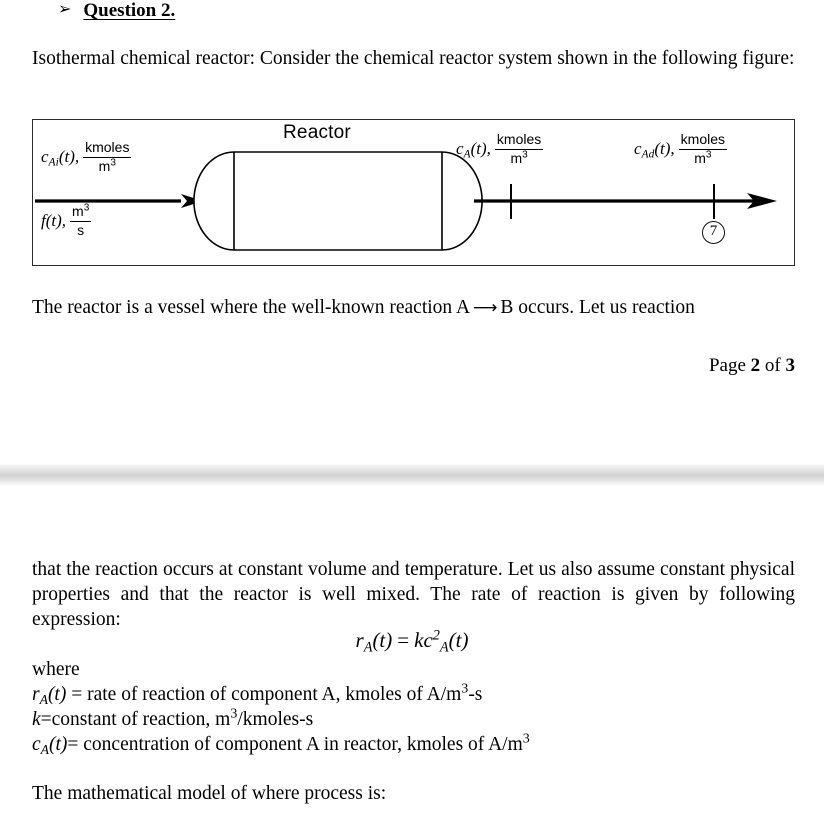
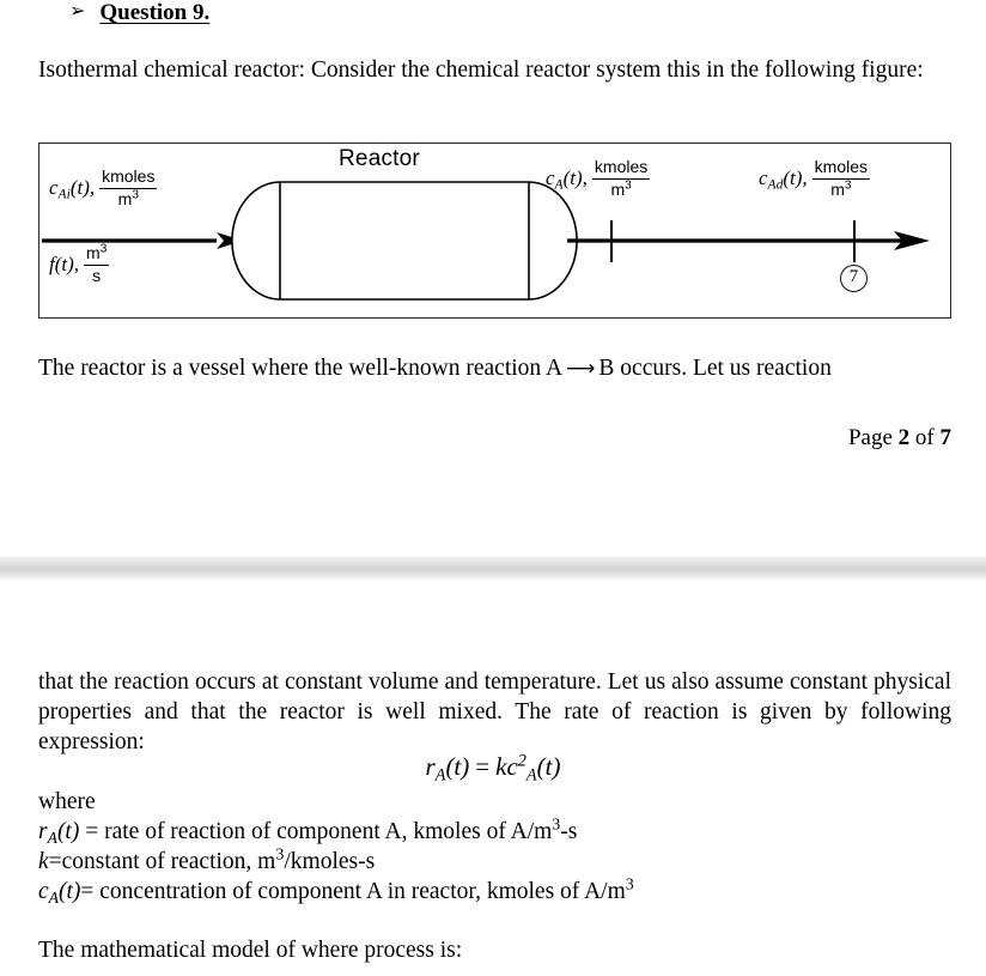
- ➢ Question 2.
+ ➢ Question 9.
- Isothermal chemical reactor: Consider the chemical reactor system shown in the following figure:
+ Isothermal chemical reactor: Consider the chemical reactor system this in the following figure:
  Reactor
  cAi(t),
  kmoles
  m3
  f(t),
  m3
  s
  cA(t),
  kmoles
  m3
  cAd(t),
  kmoles
  m3
  7
  The reactor is a vessel where the well-known reaction A ⟶ B occurs. Let us reaction
- Page 2 of 3
+ Page 2 of 7
  that the reaction occurs at constant volume and temperature. Let us also assume constant physical properties and that the reactor is well mixed. The rate of reaction is given by following expression:
  rA(t) = kc2A(t)
  where
  rA(t) = rate of reaction of component A, kmoles of A/m3-s
  k=constant of reaction, m3/kmoles-s
  cA(t)= concentration of component A in reactor, kmoles of A/m3
  The mathematical model of where process is:
